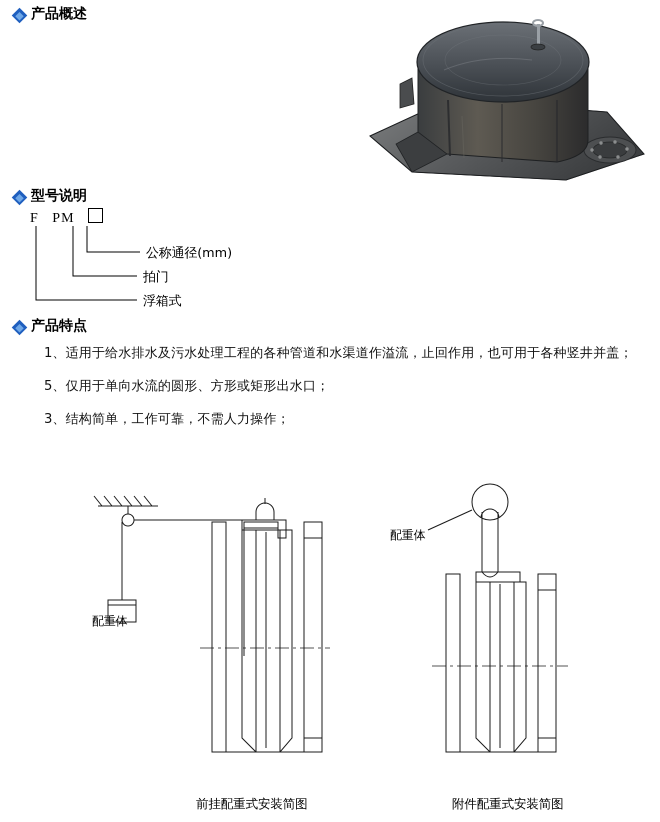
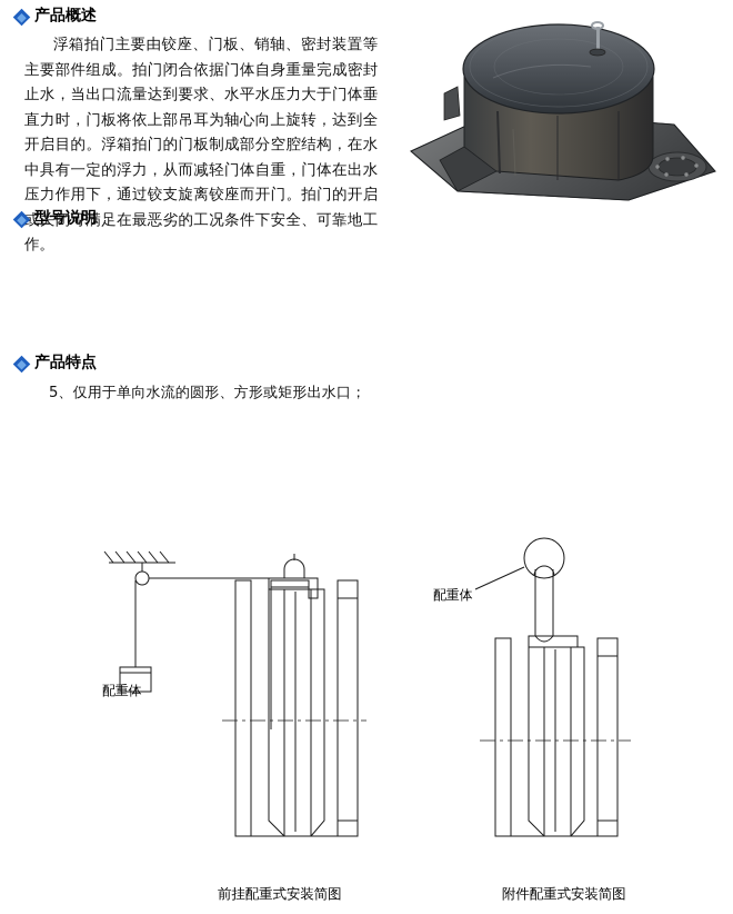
  产品概述
+ 浮箱拍门主要由铰座、门板、销轴、密封装置等主要部件组成。拍门闭合依据门体自身重量完成密封止水，当出口流量达到要求、水平水压力大于门体垂直力时，门板将依上部吊耳为轴心向上旋转，达到全开启目的。浮箱拍门的门板制成部分空腔结构，在水中具有一定的浮力，从而减轻门体自重，门体在出水压力作用下，通过铰支旋离铰座而开门。拍门的开启或关闭可满足在最恶劣的工况条件下安全、可靠地工作。
  型号说明
- F PM
- 公称通径(mm)
- 拍门
- 浮箱式
  产品特点
- 1、适用于给水排水及污水处理工程的各种管道和水渠道作溢流，止回作用，也可用于各种竖井并盖；
  5、仅用于单向水流的圆形、方形或矩形出水口；
- 3、结构简单，工作可靠，不需人力操作；
  配重体
  前挂配重式安装简图
  配重体
  附件配重式安装简图
